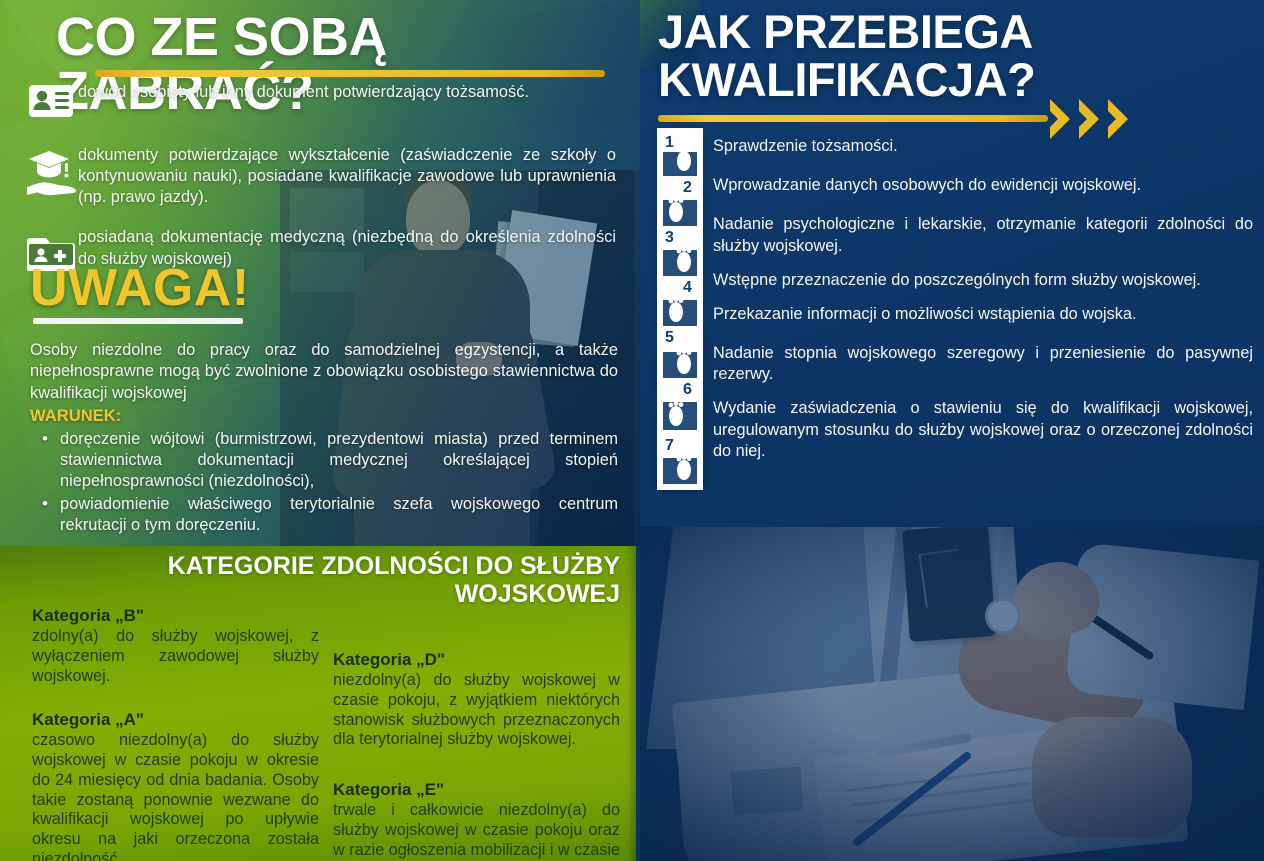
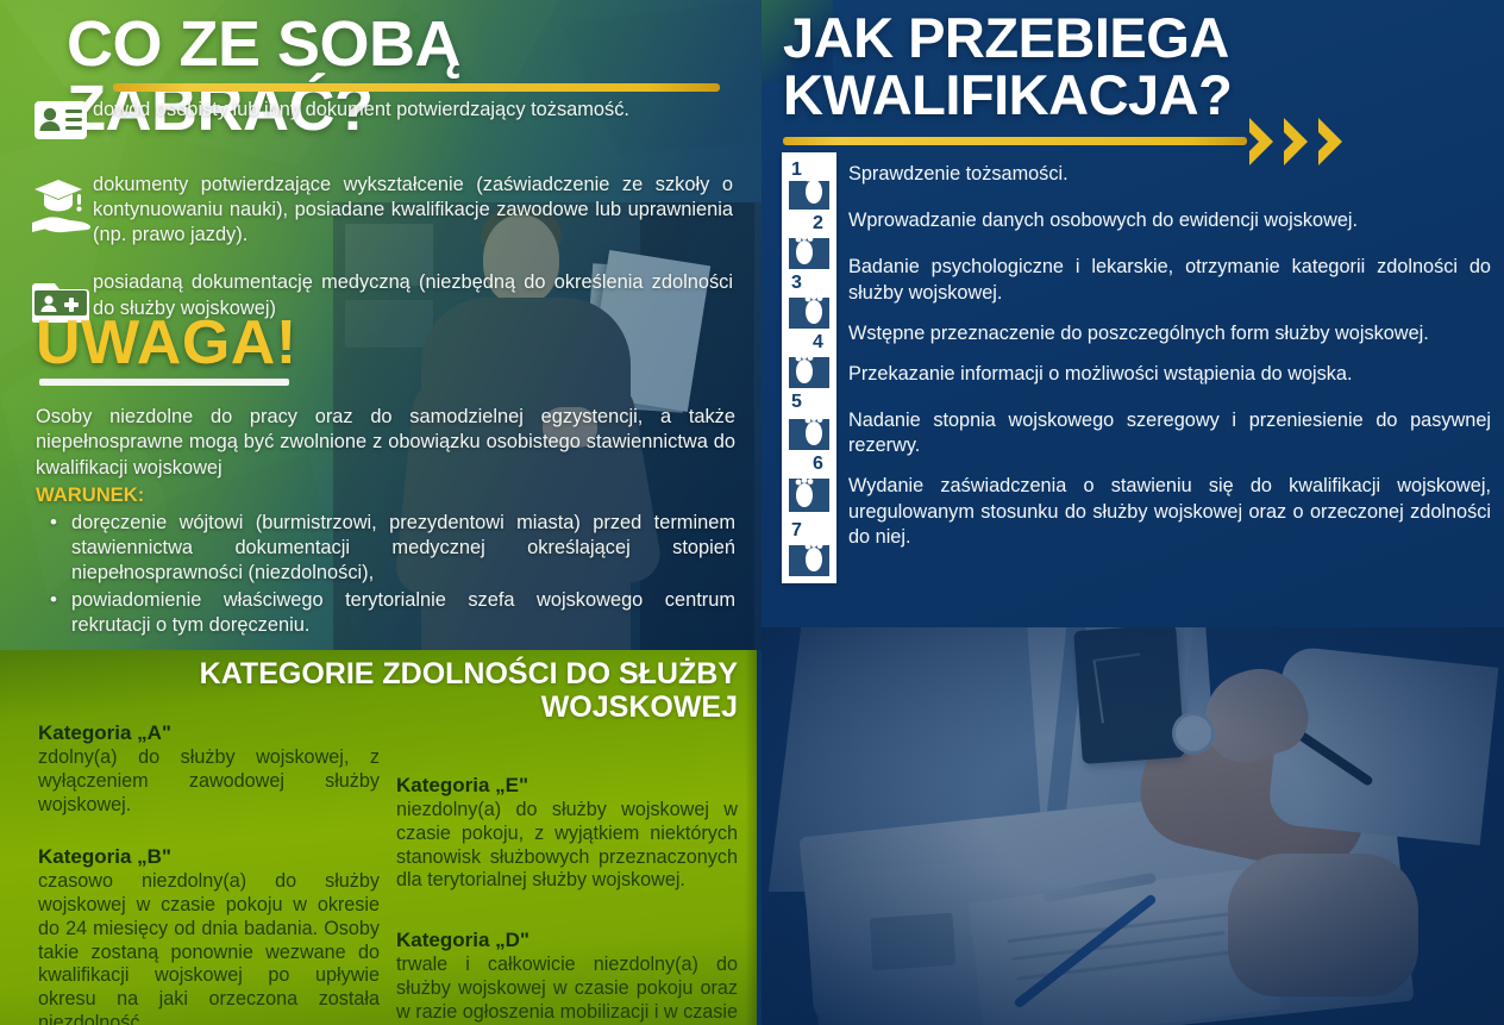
  CO ZE SOBĄ ABRAĆ?
  dowód osobisty lub inny dokument potwierdzający tożsamość.
  dokumenty potwierdzające wykształcenie (zaświadczenie ze szkoły o kontynuowaniu nauki), posiadane kwalifikacje zawodowe lub uprawnienia (np. prawo jazdy).
  posiadaną dokumentację medyczną (niezbędną do określenia zdolności do służby wojskowej)
  UWAGA!
  Osoby niezdolne do pracy oraz do samodzielnej egzystencji, a także niepełnosprawne mogą być zwolnione z obowiązku osobistego stawiennictwa do kwalifikacji wojskowej
  WARUNEK:
  doręczenie wójtowi (burmistrzowi, prezydentowi miasta) przed terminem stawiennictwa dokumentacji medycznej określającej stopień niepełnosprawności (niezdolności),
  powiadomienie właściwego terytorialnie szefa wojskowego centrum rekrutacji o tym doręczeniu.
  JAK PRZEBIEGA KWALIFIKACJA?
  1
  2
  3
  4
  5
  6
  7
  Sprawdzenie tożsamości.
  Wprowadzanie danych osobowych do ewidencji wojskowej.
- Nadanie psychologiczne i lekarskie, otrzymanie kategorii zdolności do służby wojskowej.
+ Badanie psychologiczne i lekarskie, otrzymanie kategorii zdolności do służby wojskowej.
  Wstępne przeznaczenie do poszczególnych form służby wojskowej.
  Przekazanie informacji o możliwości wstąpienia do wojska.
  Nadanie stopnia wojskowego szeregowy i przeniesienie do pasywnej rezerwy.
  Wydanie zaświadczenia o stawieniu się do kwalifikacji wojskowej, uregulowanym stosunku do służby wojskowej oraz o orzeczonej zdolności do niej.
  KATEGORIE ZDOLNOŚCI DO SŁUŻBY WOJSKOWEJ
- Kategoria „B"
+ Kategoria „A"
  zdolny(a) do służby wojskowej, z wyłączeniem zawodowej służby wojskowej.
- Kategoria „A"
+ Kategoria „B"
  czasowo niezdolny(a) do służby wojskowej w czasie pokoju w okresie do 24 miesięcy od dnia badania. Osoby takie zostaną ponownie wezwane do kwalifikacji wojskowej po upływie okresu na jaki orzeczona została niezdolność.
- Kategoria „D"
+ Kategoria „E"
  niezdolny(a) do służby wojskowej w czasie pokoju, z wyjątkiem niektórych stanowisk służbowych przeznaczonych dla terytorialnej służby wojskowej.
- Kategoria „E"
+ Kategoria „D"
  trwale i całkowicie niezdolny(a) do służby wojskowej w czasie pokoju oraz w razie ogłoszenia mobilizacji i w czasie
